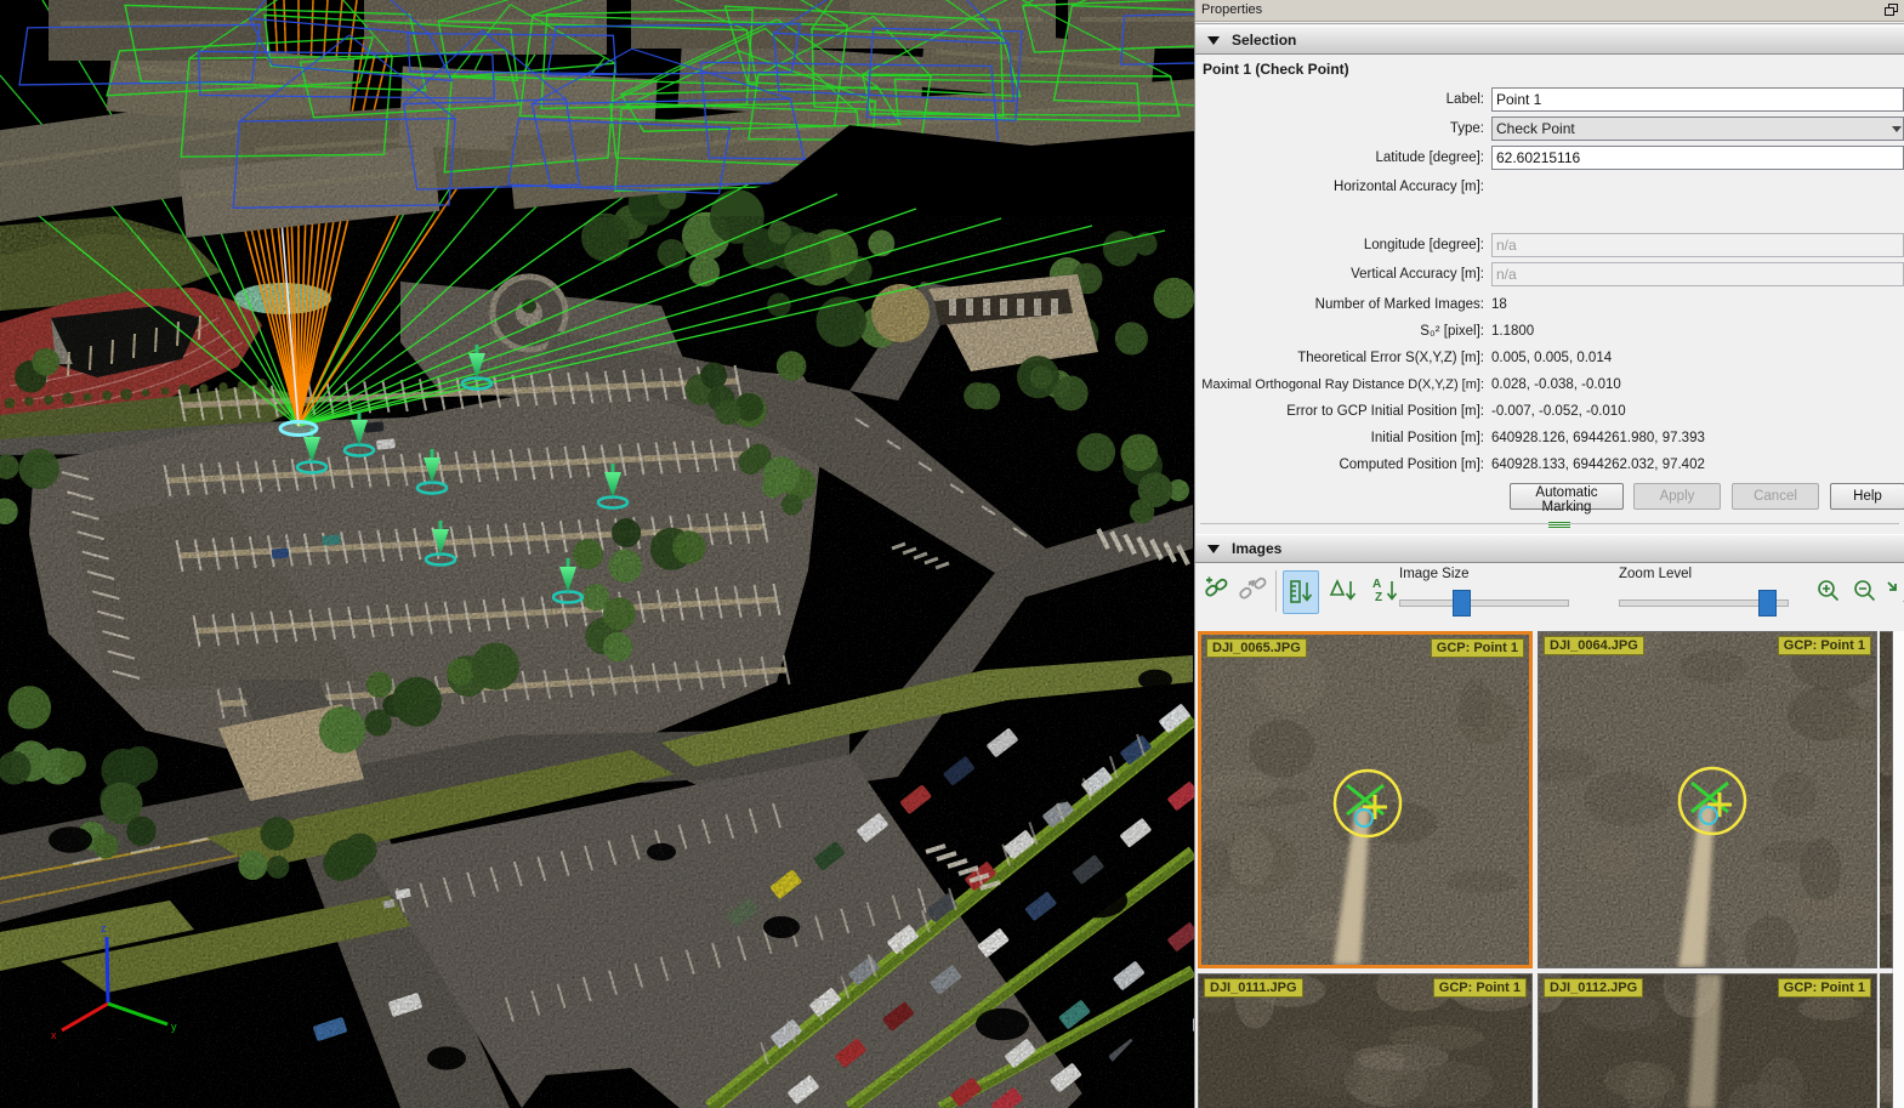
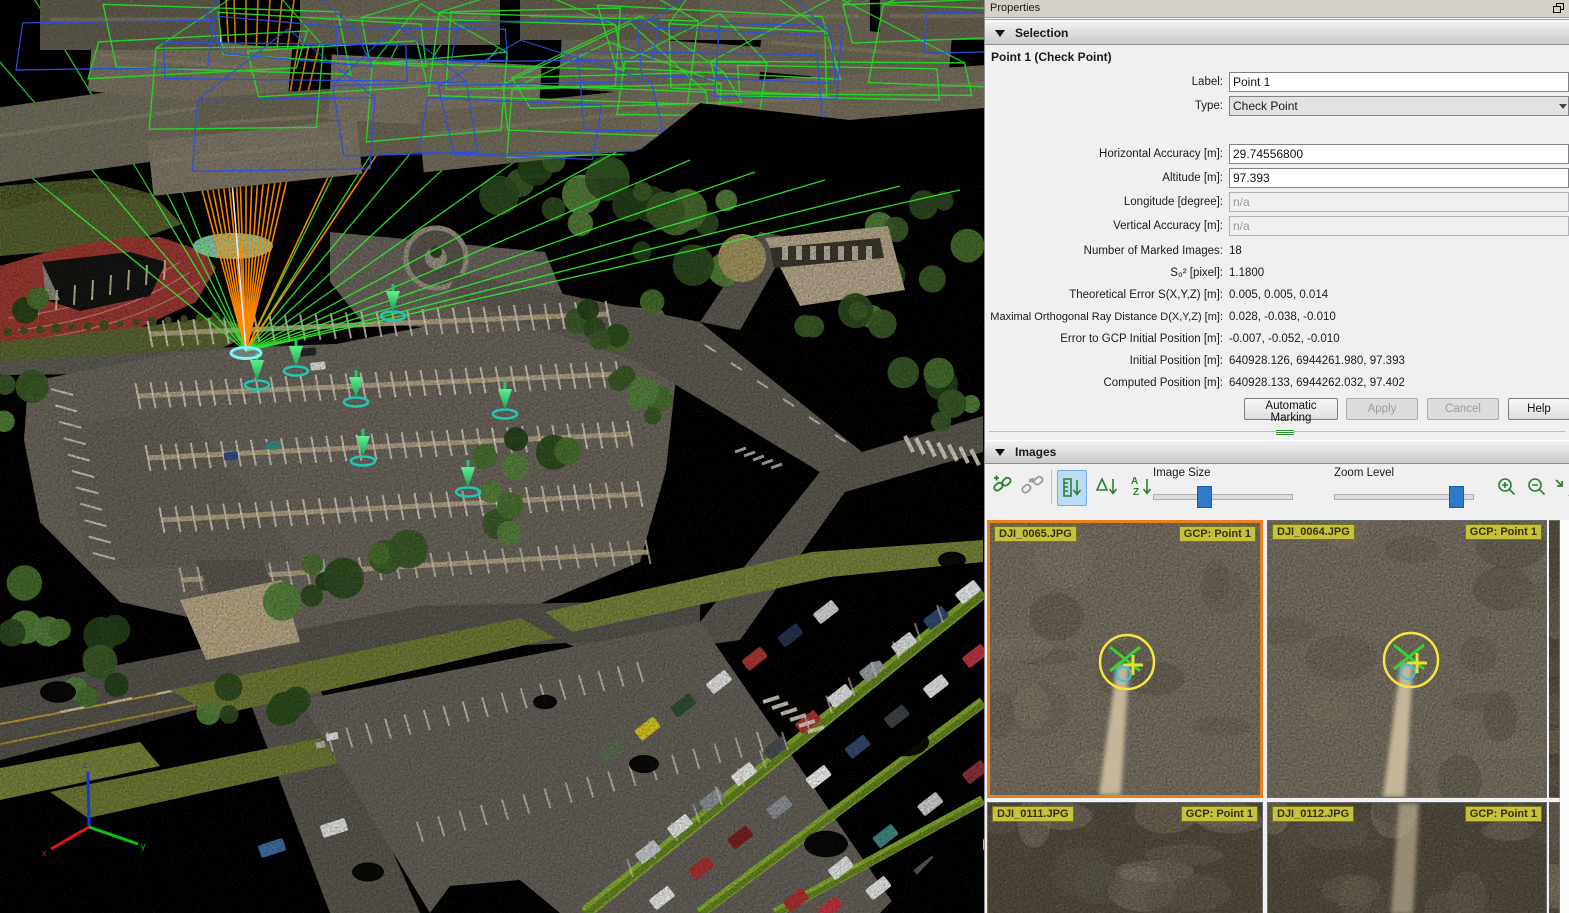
  z
  x
  y
  Properties
  Selection
  Point 1 (Check Point)
  Label:
  Point 1
  Type:
  Check Point
- Latitude [degree]:
- 62.60215116
  Horizontal Accuracy [m]:
+ 29.74556800
+ Altitude [m]:
+ 97.393
  Longitude [degree]:
  n/a
  Vertical Accuracy [m]:
  n/a
  Number of Marked Images:
  18
  S₀² [pixel]:
  1.1800
  Theoretical Error S(X,Y,Z) [m]:
  0.005, 0.005, 0.014
  Maximal Orthogonal Ray Distance D(X,Y,Z) [m]:
  0.028, -0.038, -0.010
  Error to GCP Initial Position [m]:
  -0.007, -0.052, -0.010
  Initial Position [m]:
  640928.126, 6944261.980, 97.393
  Computed Position [m]:
  640928.133, 6944262.032, 97.402
  Automatic Marking
  Apply
  Cancel
  Help
  Images
  A
  Z
  Image Size
  Zoom Level
  DJI_0065.JPG
  GCP: Point 1
  DJI_0064.JPG
  GCP: Point 1
  DJI_0111.JPG
  GCP: Point 1
  DJI_0112.JPG
  GCP: Point 1
